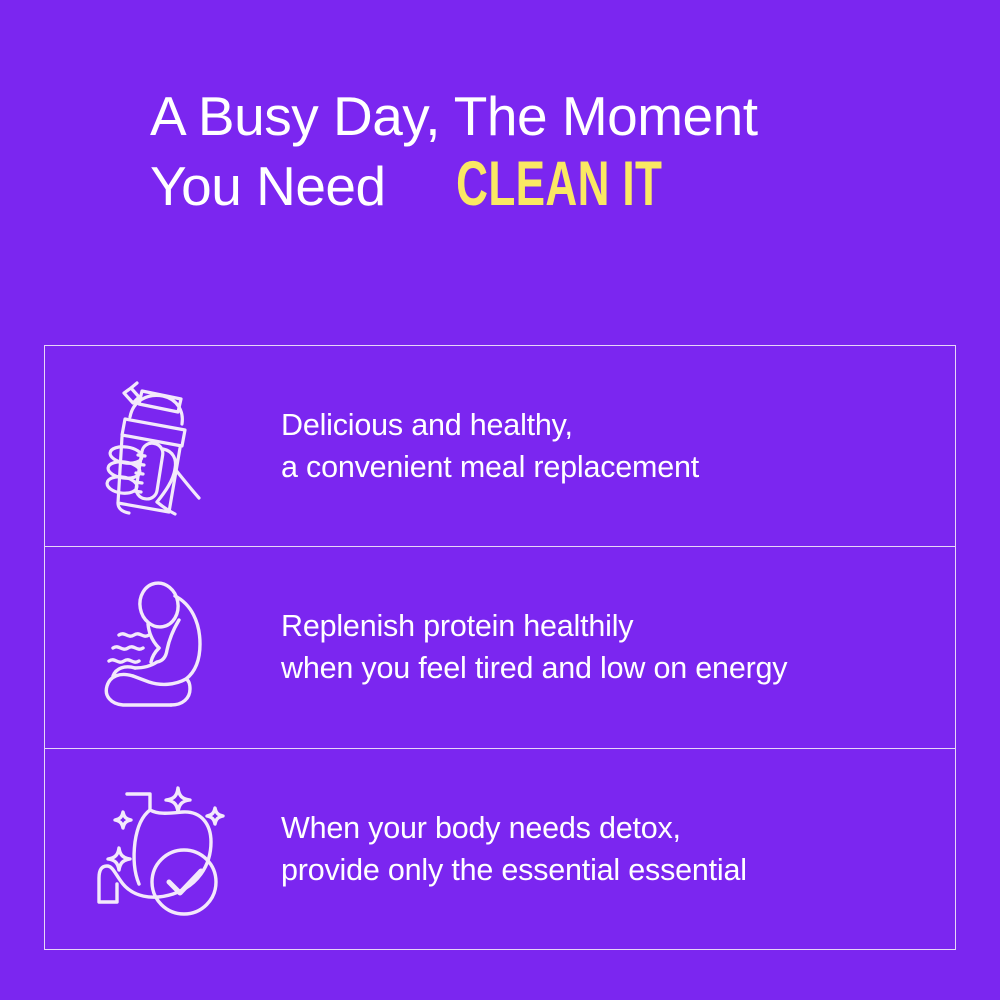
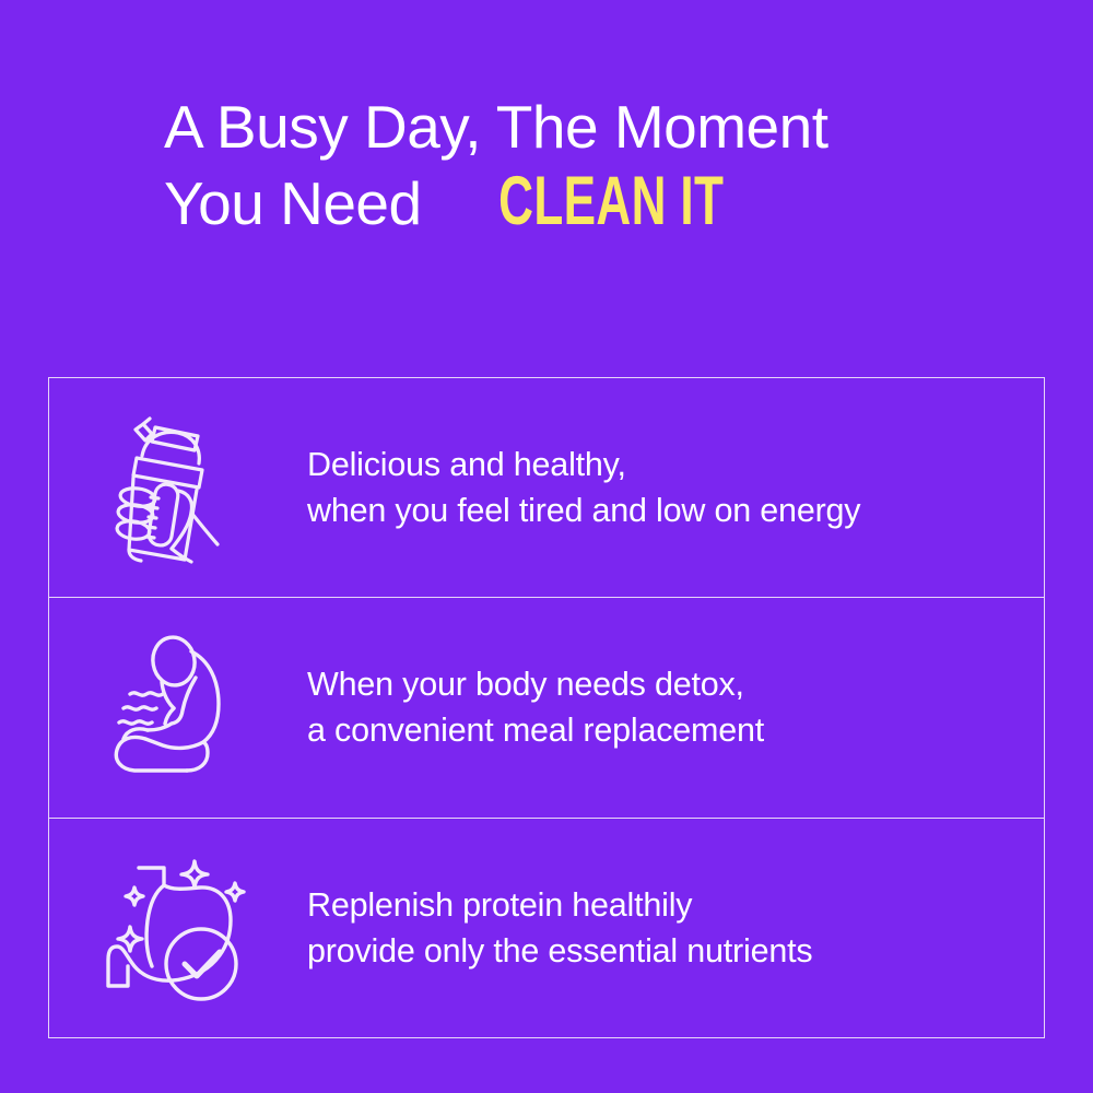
  A Busy Day, The Moment
  You Need
  CLEAN IT
  Delicious and healthy,
- a convenient meal replacement
+ when you feel tired and low on energy
- Replenish protein healthily
+ When your body needs detox,
- when you feel tired and low on energy
+ a convenient meal replacement
- When your body needs detox,
+ Replenish protein healthily
- provide only the essential essential
+ provide only the essential nutrients
